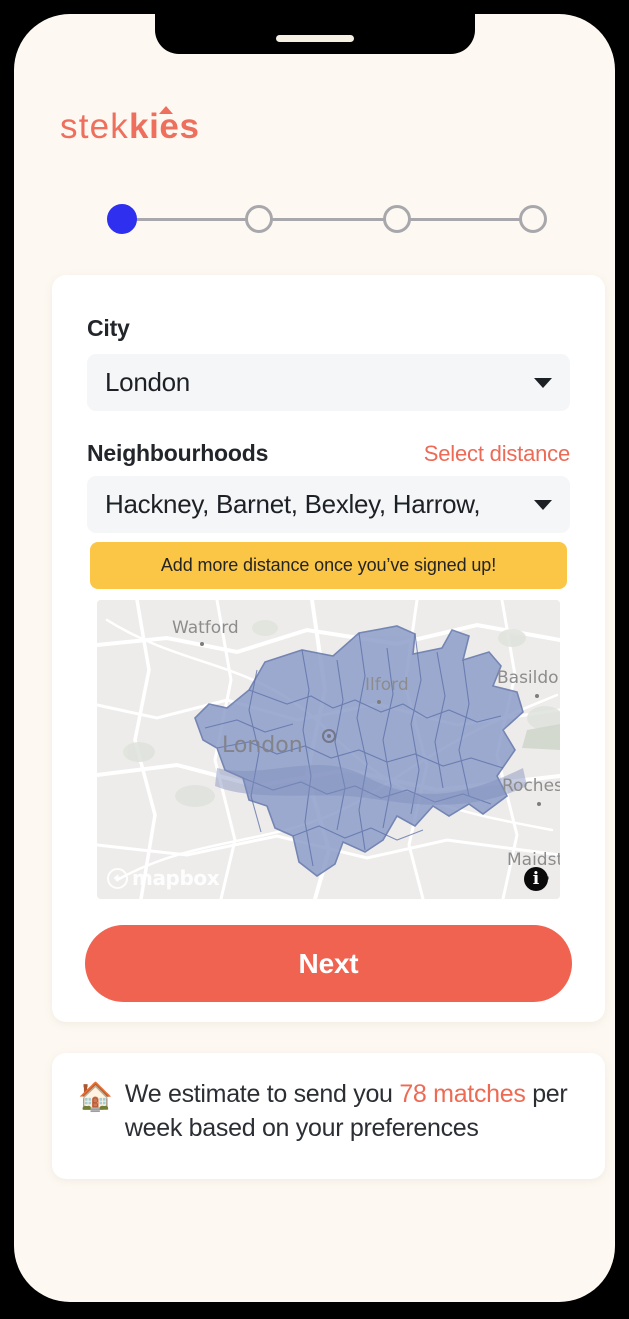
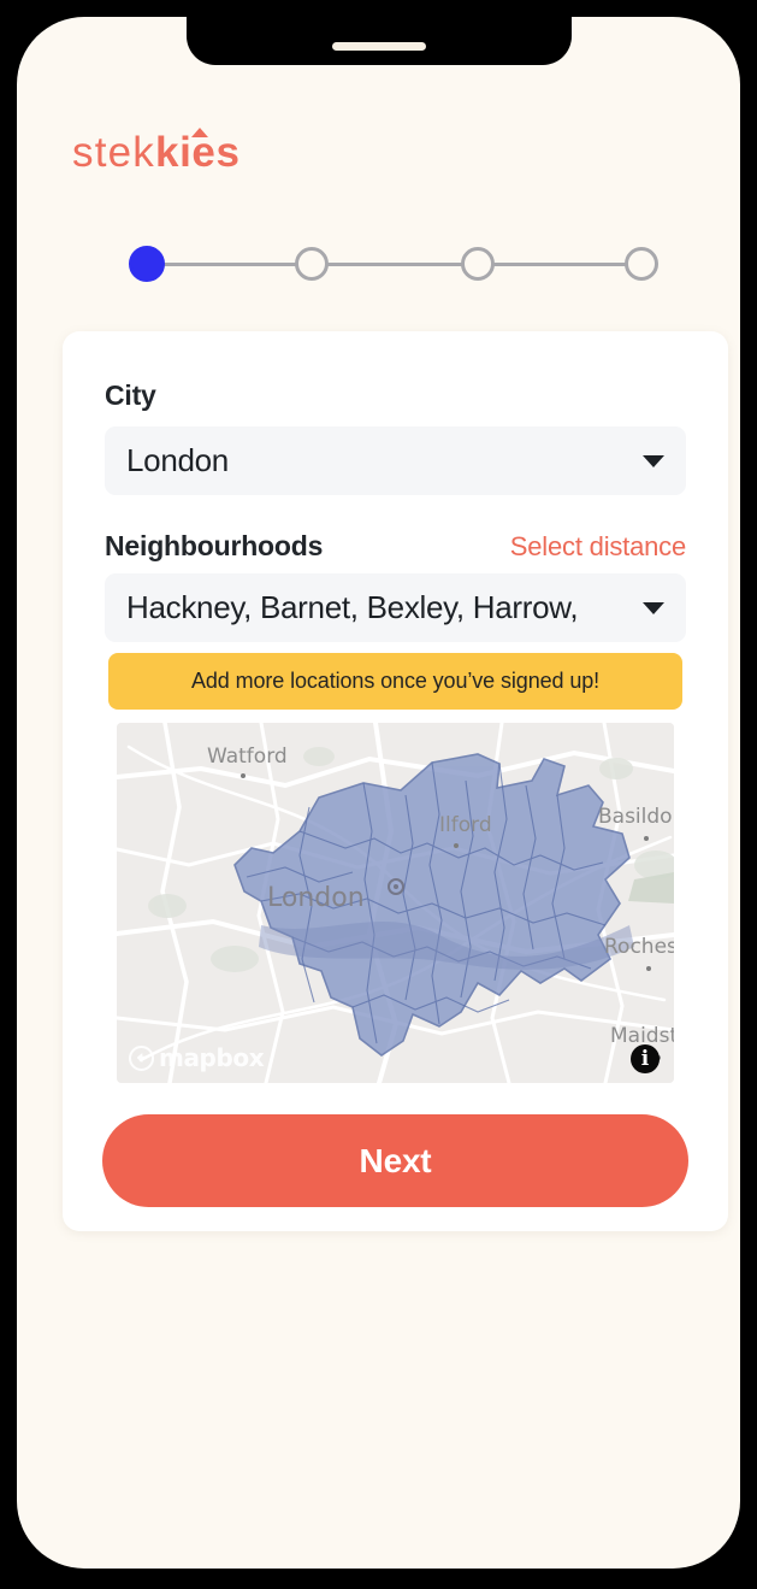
  stek
  kies
  City
  London
  Neighbourhoods
  Select distance
  Hackney, Barnet, Bexley, Harrow,
- Add more distance once you’ve signed up!
+ Add more locations once you’ve signed up!
  Watford
  Ilford
  Basildo
  London
  Roches
  Maidst
  i
  Next
- 🏠
- We estimate to send you 78 matches per week based on your preferences
